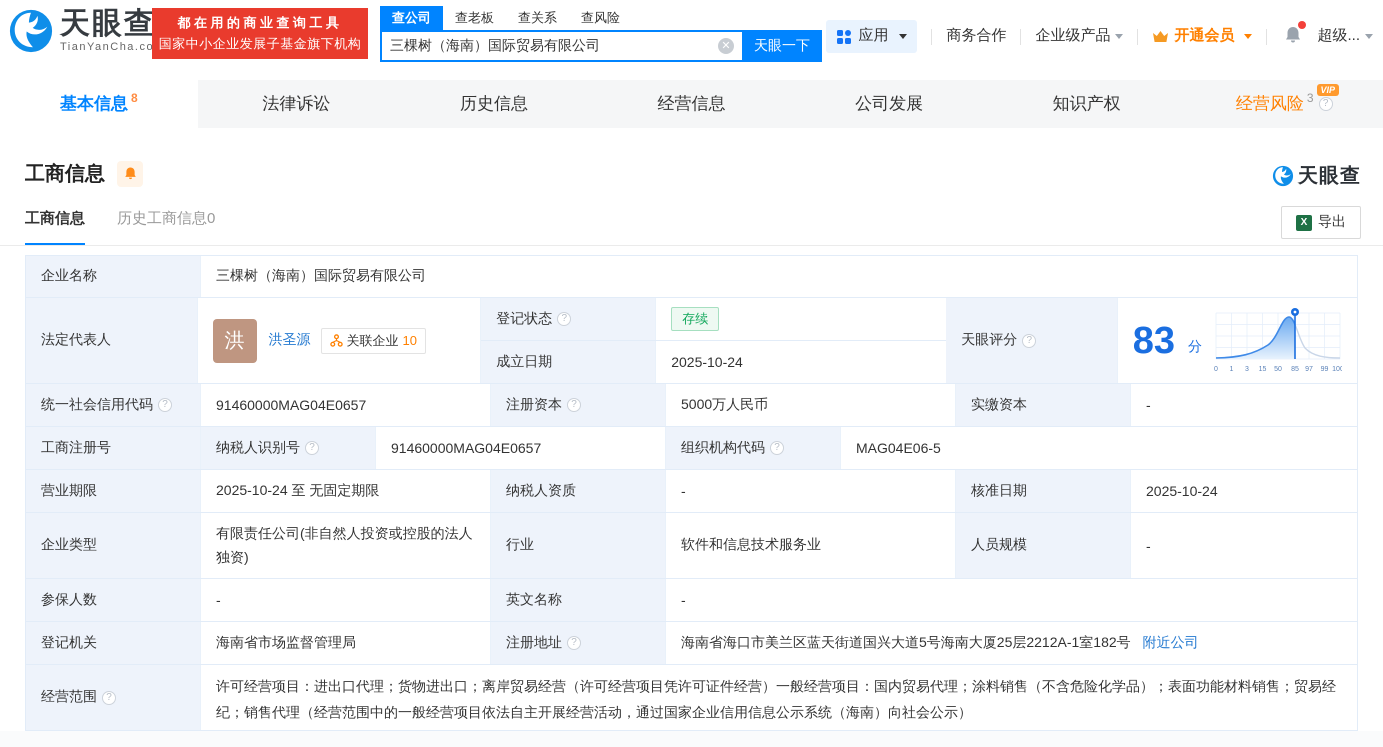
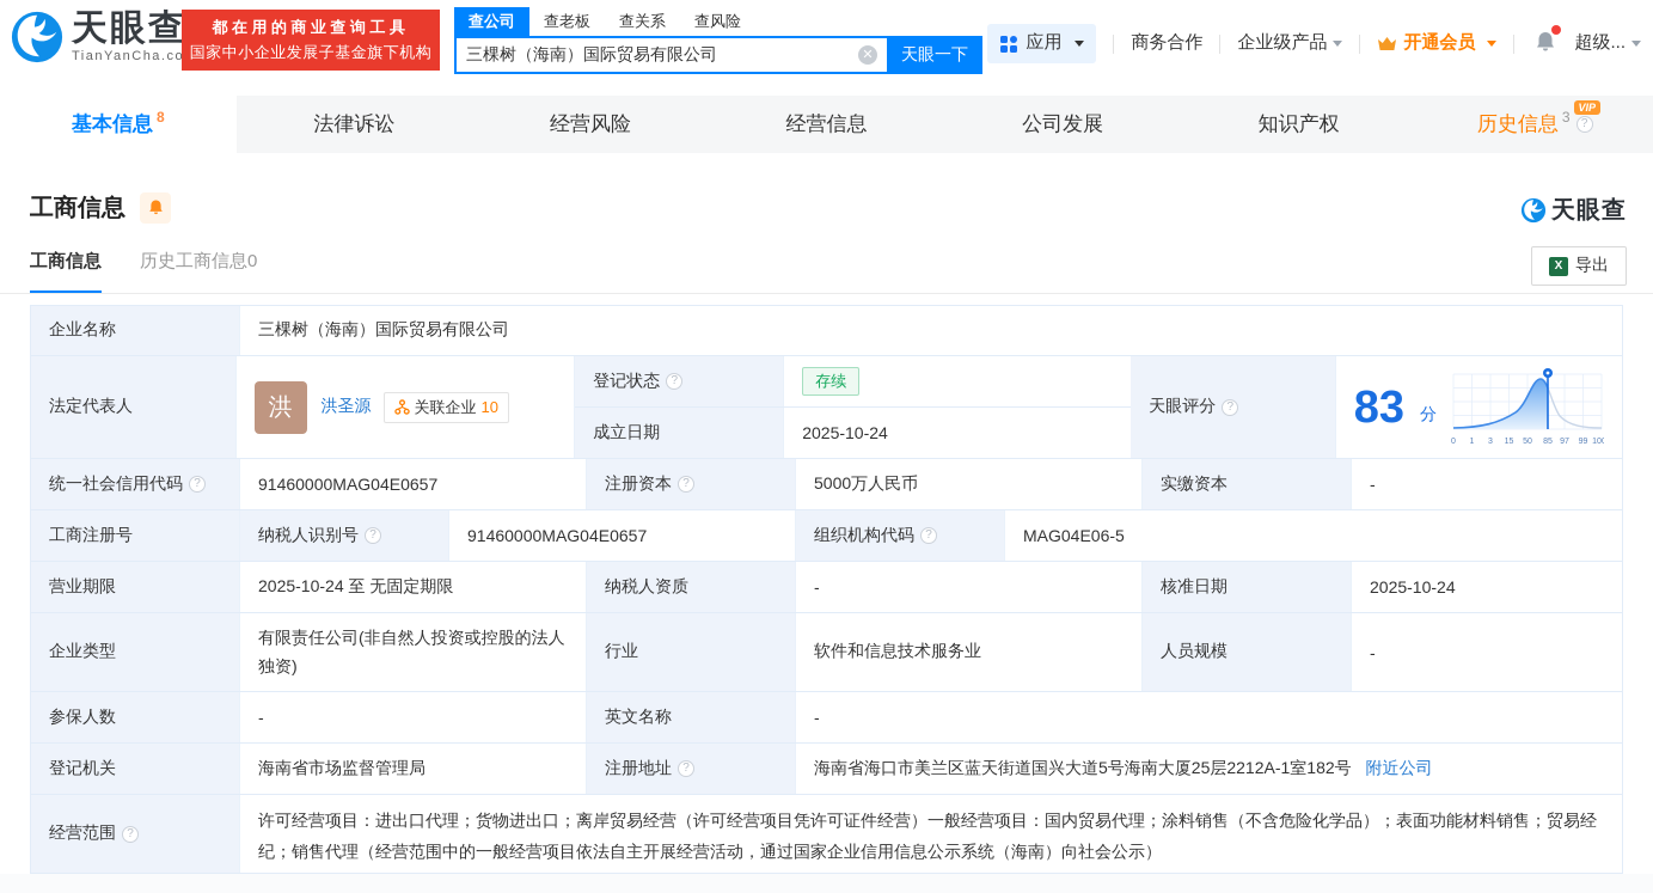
  天眼查
  TianYanCha.co
  都在用的商业查询工具
  国家中小企业发展子基金旗下机构
  查公司
  查老板
  查关系
  查风险
  三棵树（海南）国际贸易有限公司
  ✕
  天眼一下
  应用
  商务合作
  企业级产品
  开通会员
  超级...
  基本信息
  8
  法律诉讼
- 历史信息
+ 经营风险
  经营信息
  公司发展
  知识产权
  VIP
- 经营风险
+ 历史信息
  3
  ?
  工商信息
  天眼查
  工商信息
  历史工商信息0
  X
  导出
  企业名称
  三棵树（海南）国际贸易有限公司
  法定代表人
  洪
  洪圣源
  关联企业
  10
  登记状态
  ?
  存续
  成立日期
  2025-10-24
  天眼评分
  ?
  83
  分
  统一社会信用代码
  ?
  91460000MAG04E0657
  注册资本
  ?
  5000万人民币
  实缴资本
  -
  工商注册号
  纳税人识别号
  ?
  91460000MAG04E0657
  组织机构代码
  ?
  MAG04E06-5
  营业期限
  2025-10-24 至 无固定期限
  纳税人资质
  -
  核准日期
  2025-10-24
  企业类型
  有限责任公司(非自然人投资或控股的法人独资)
  行业
  软件和信息技术服务业
  人员规模
  -
  参保人数
  -
  英文名称
  -
  登记机关
  海南省市场监督管理局
  注册地址
  ?
  海南省海口市美兰区蓝天街道国兴大道5号海南大厦25层2212A-1室182号
  附近公司
  经营范围
  ?
  许可经营项目：进出口代理；货物进出口；离岸贸易经营（许可经营项目凭许可证件经营）一般经营项目：国内贸易代理；涂料销售（不含危险化学品）；表面功能材料销售；贸易经纪；销售代理（经营范围中的一般经营项目依法自主开展经营活动，通过国家企业信用信息公示系统（海南）向社会公示）
